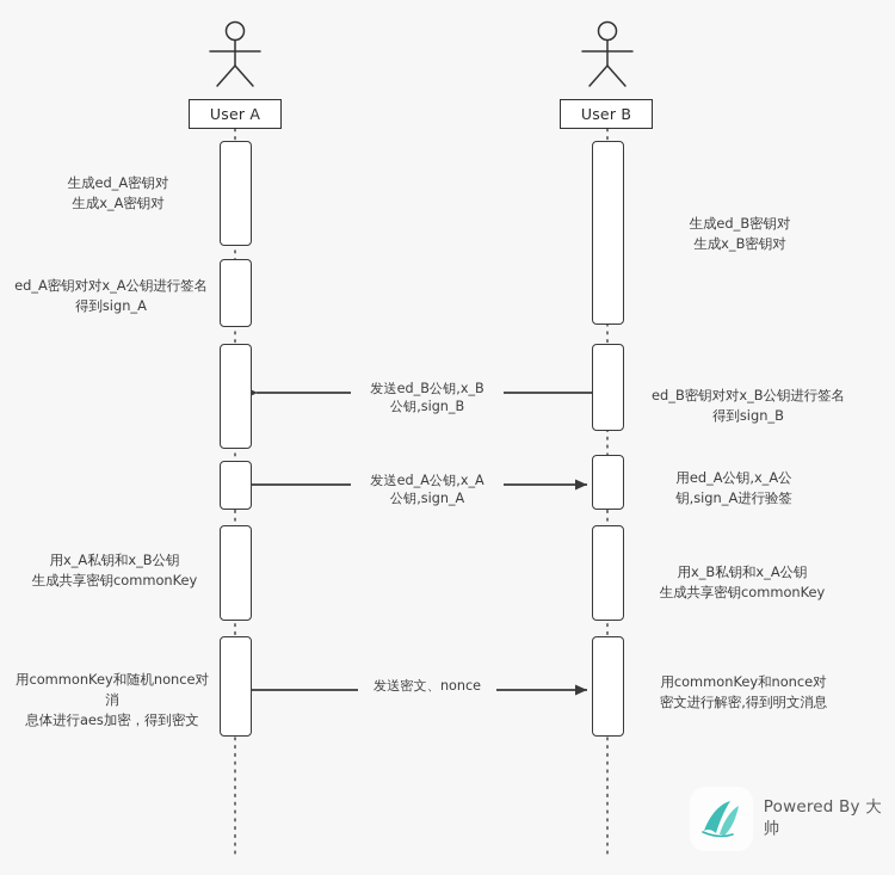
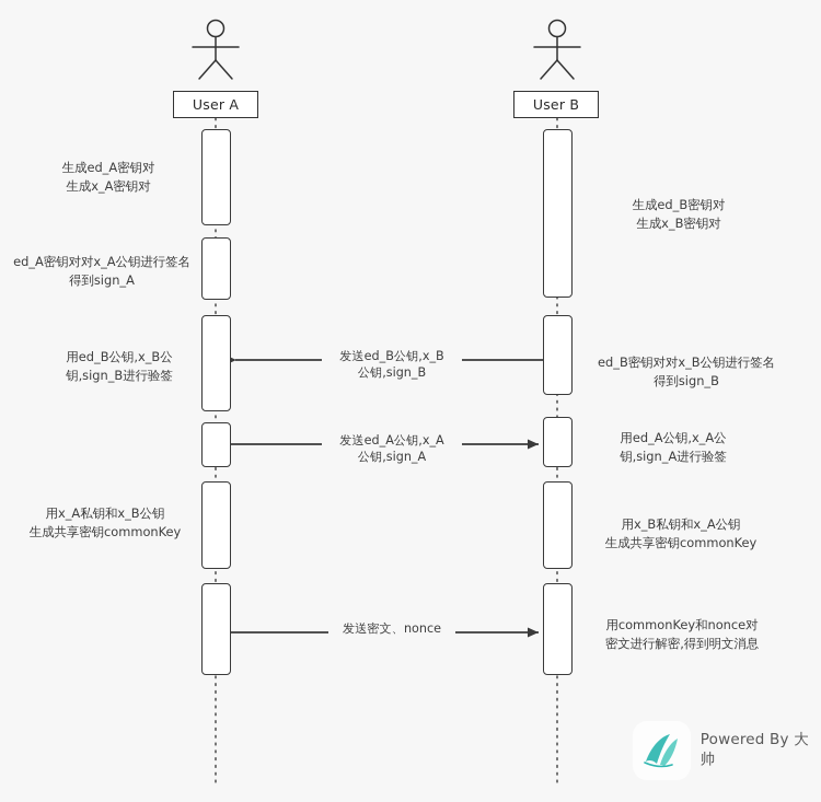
  User A
  User B
  生成ed_A密钥对
  生成x_A密钥对
  ed_A密钥对对x_A公钥进行签名
  得到sign_A
+ 用ed_B公钥,x_B公
+ 钥,sign_B进行验签
  用x_A私钥和x_B公钥
  生成共享密钥commonKey
- 用commonKey和随机nonce对消
- 息体进行aes加密，得到密文
  生成ed_B密钥对
  生成x_B密钥对
  ed_B密钥对对x_B公钥进行签名
  得到sign_B
  用ed_A公钥,x_A公
  钥,sign_A进行验签
  用x_B私钥和x_A公钥
  生成共享密钥commonKey
  用commonKey和nonce对
  密文进行解密,得到明文消息
  发送ed_B公钥,x_B
  公钥,sign_B
  发送ed_A公钥,x_A
  公钥,sign_A
  发送密文、nonce
  Powered By 大帅
